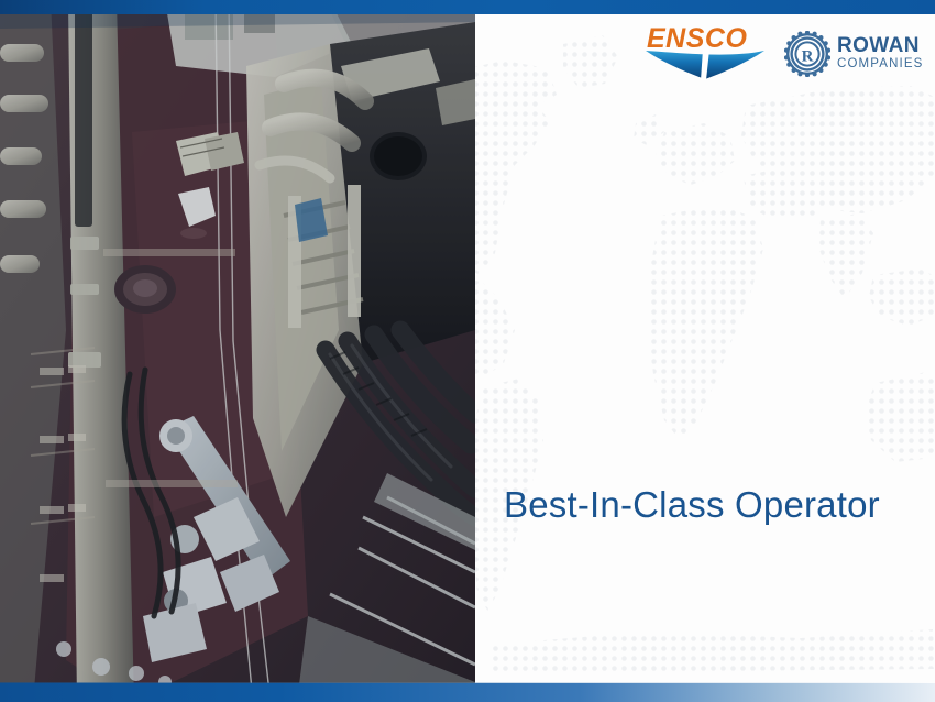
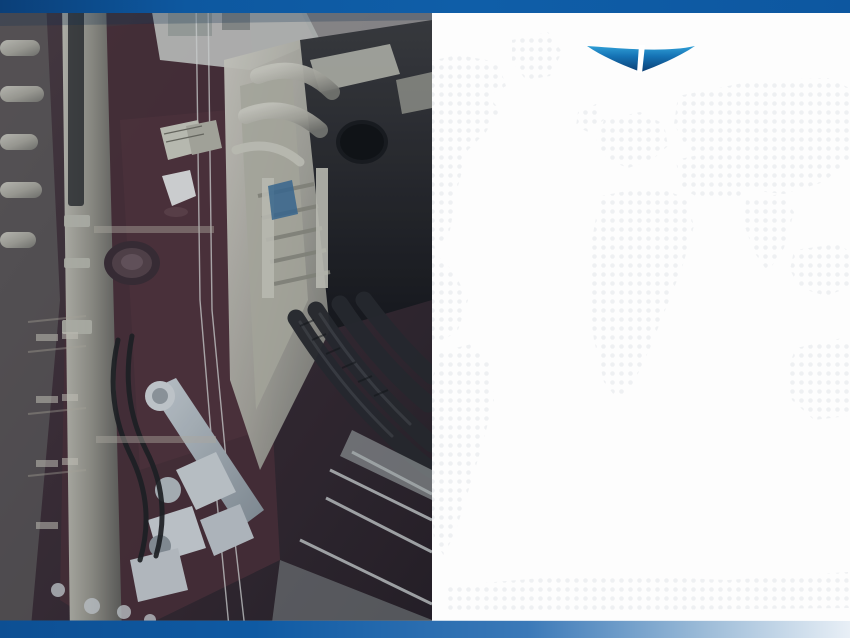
- ENSCO
- R
- ROWAN
- COMPANIES
- Best-In-Class Operator
